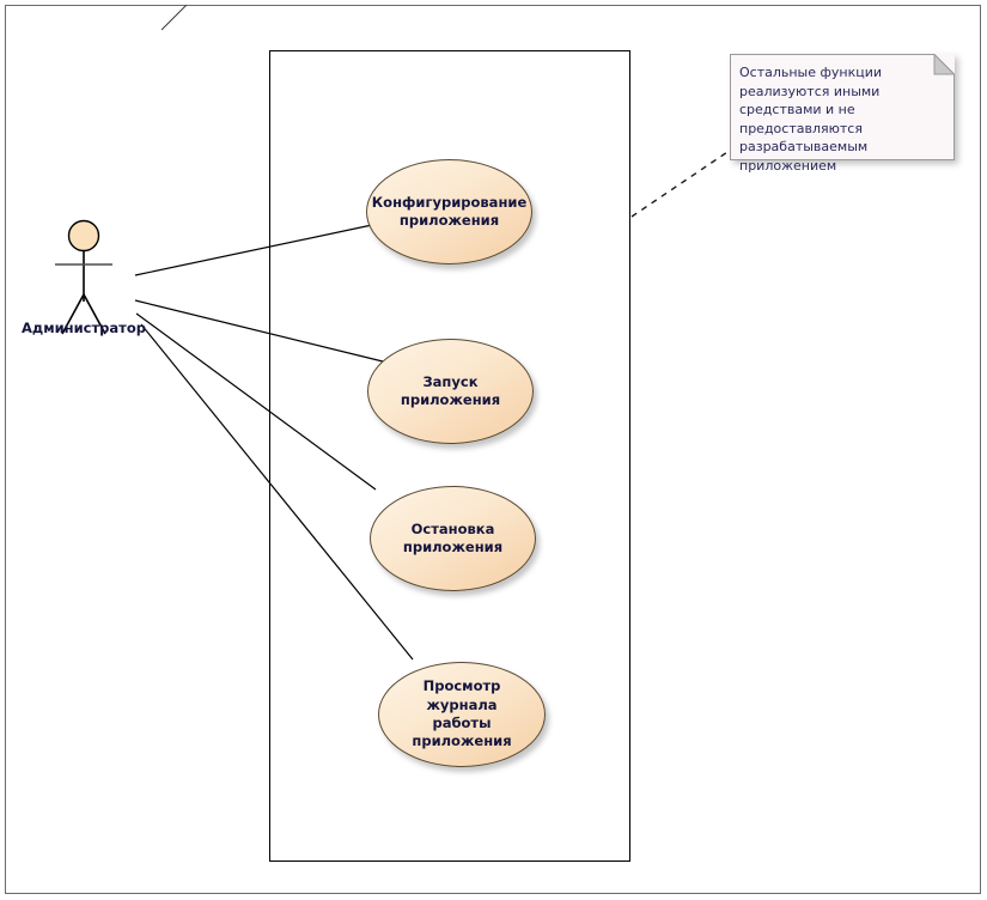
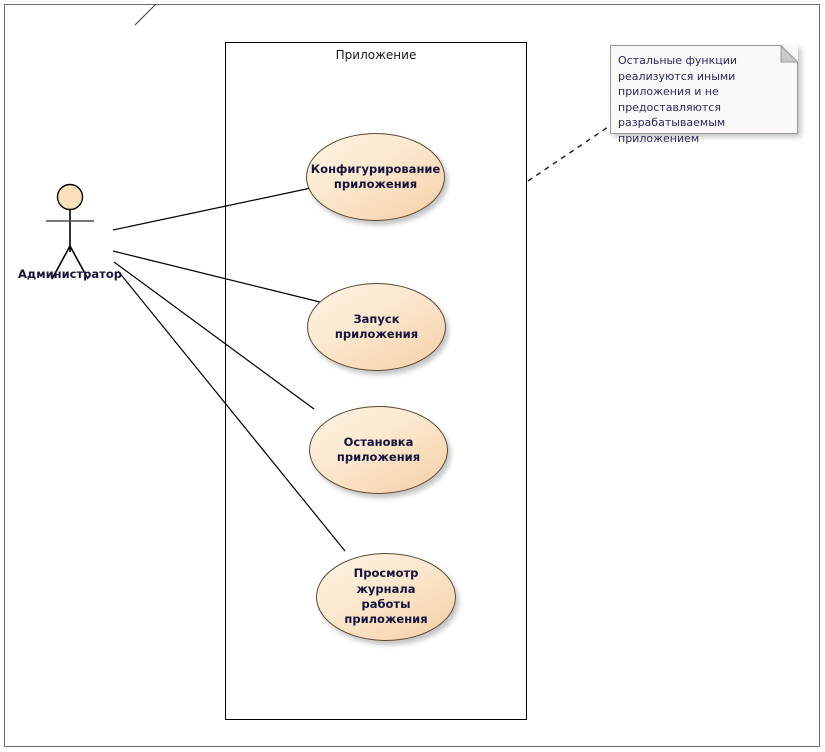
+ Приложение
  Конфигурирование
  приложения
  Запуск приложения
  Остановка
  приложения
  Просмотр журнала
  работы приложения
- Остальные функции реализуются иными средствами и не предоставляются разрабатываемым приложением
+ Остальные функции реализуются иными приложения и не предоставляются разрабатываемым приложением
  Администратор
